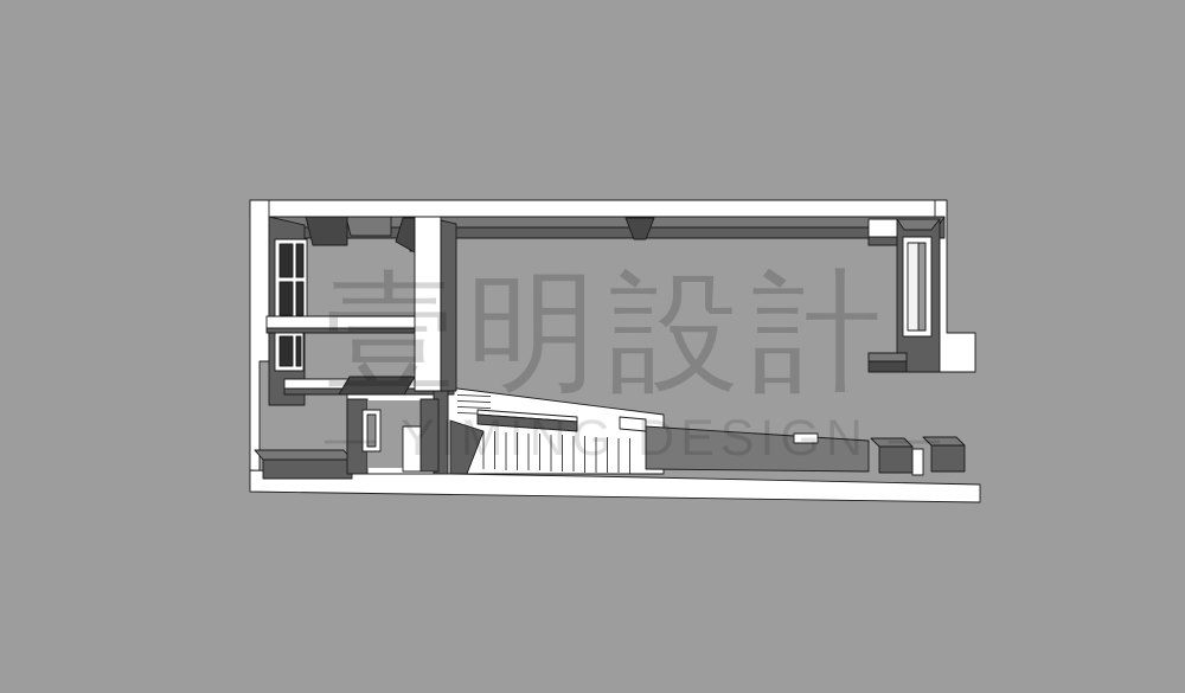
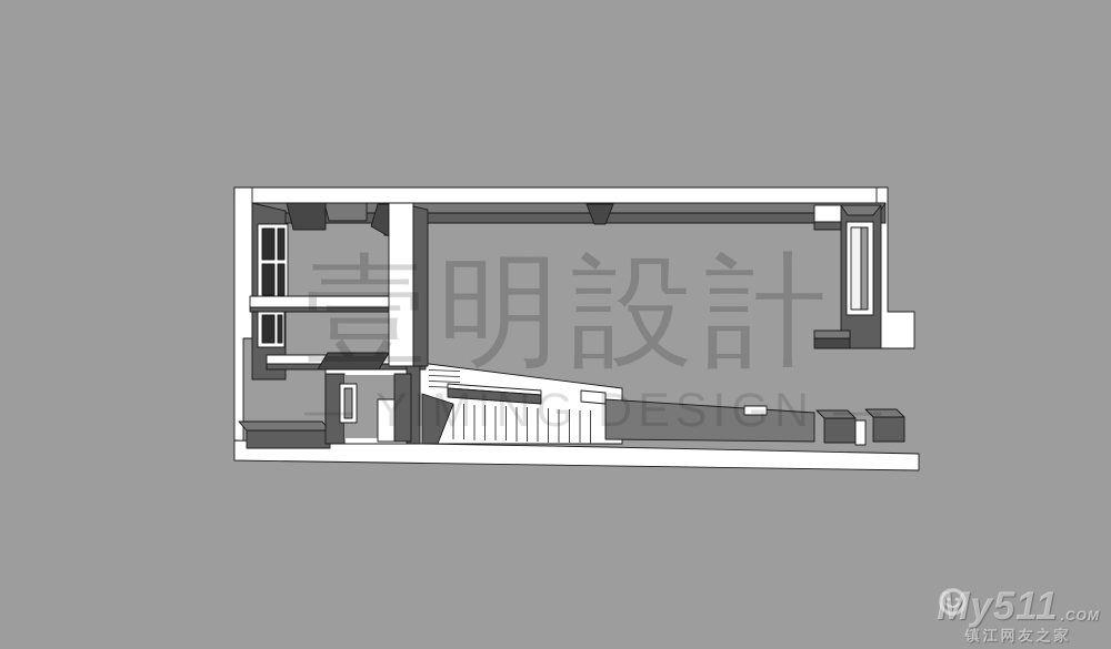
  壹明設計
  — YIMING DESIGN —
+ My
+ 511
+ .COM
+ 镇江网友之家
